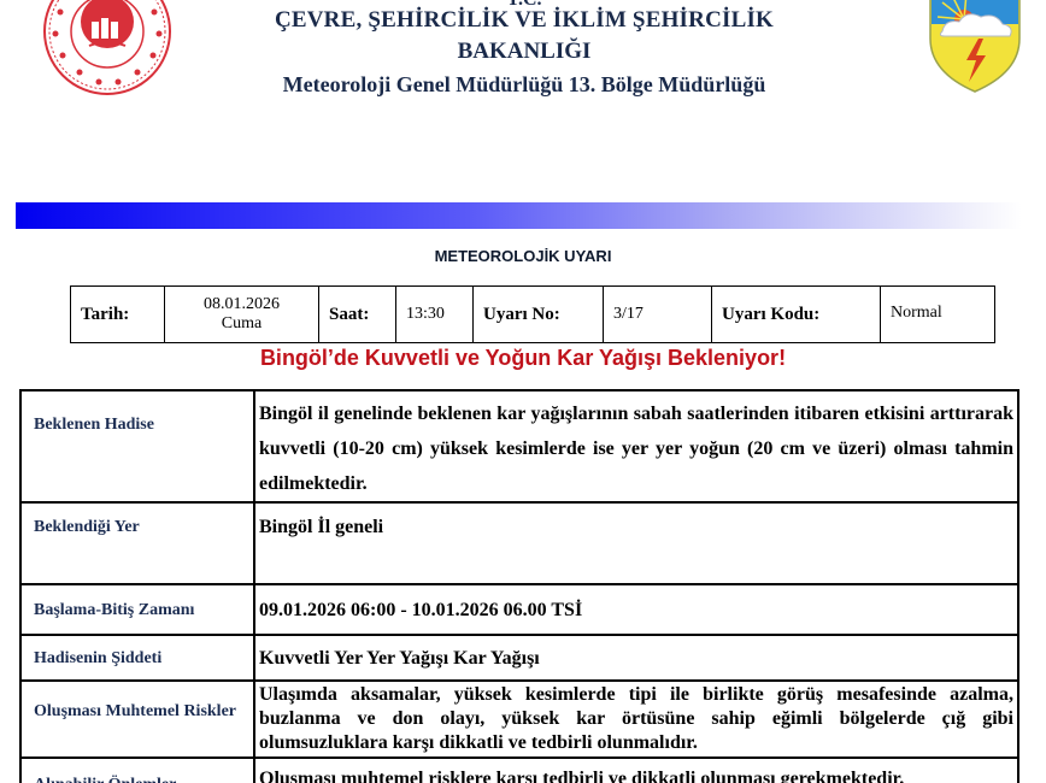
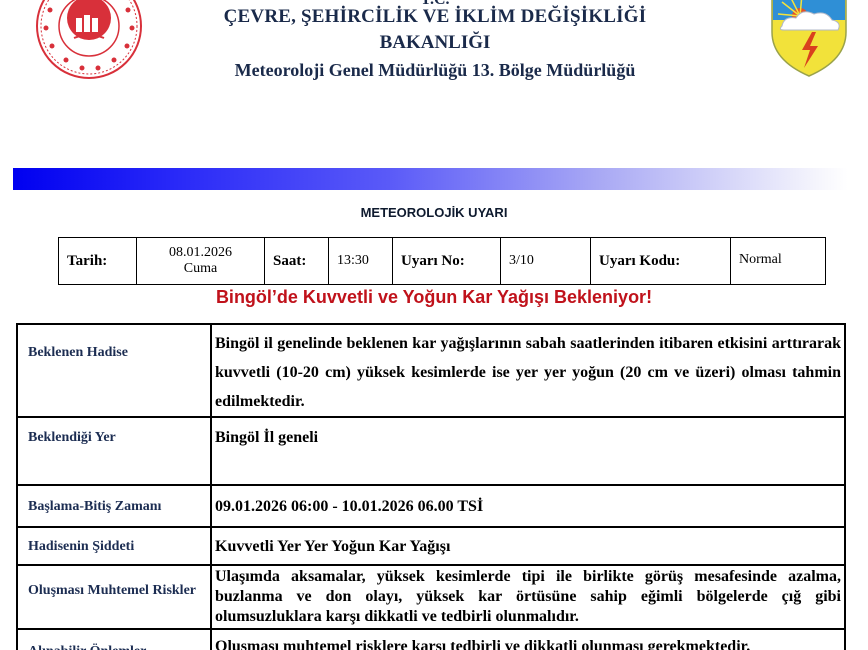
- ÇEVRE, ŞEHİRCİLİK VE İKLİM ŞEHİRCİLİK
+ ÇEVRE, ŞEHİRCİLİK VE İKLİM DEĞİŞİKLİĞİ
  BAKANLIĞI
  Meteoroloji Genel Müdürlüğü 13. Bölge Müdürlüğü
  METEOROLOJİK UYARI
- Tarih:	08.01.2026 Cuma	Saat:	13:30	Uyarı No:	3/17	Uyarı Kodu:	Normal
+ Tarih:	08.01.2026 Cuma	Saat:	13:30	Uyarı No:	3/10	Uyarı Kodu:	Normal
  Bingöl’de Kuvvetli ve Yoğun Kar Yağışı Bekleniyor!
  Beklenen Hadise	Bingöl il genelinde beklenen kar yağışlarının sabah saatlerinden itibaren etkisini arttırarak kuvvetli (10-20 cm) yüksek kesimlerde ise yer yer yoğun (20 cm ve üzeri) olması tahmin edilmektedir.
  Beklendiği Yer	Bingöl İl geneli
  Başlama-Bitiş Zamanı	09.01.2026 06:00 - 10.01.2026 06.00 TSİ
- Hadisenin Şiddeti	Kuvvetli Yer Yer Yağışı Kar Yağışı
+ Hadisenin Şiddeti	Kuvvetli Yer Yer Yoğun Kar Yağışı
  Oluşması Muhtemel Riskler	Ulaşımda aksamalar, yüksek kesimlerde tipi ile birlikte görüş mesafesinde azalma, buzlanma ve don olayı, yüksek kar örtüsüne sahip eğimli bölgelerde çığ gibi olumsuzluklara karşı dikkatli ve tedbirli olunmalıdır.
  	Oluşması muhtemel risklere karşı tedbirli ve dikkatli olunması gerekmektedir.
